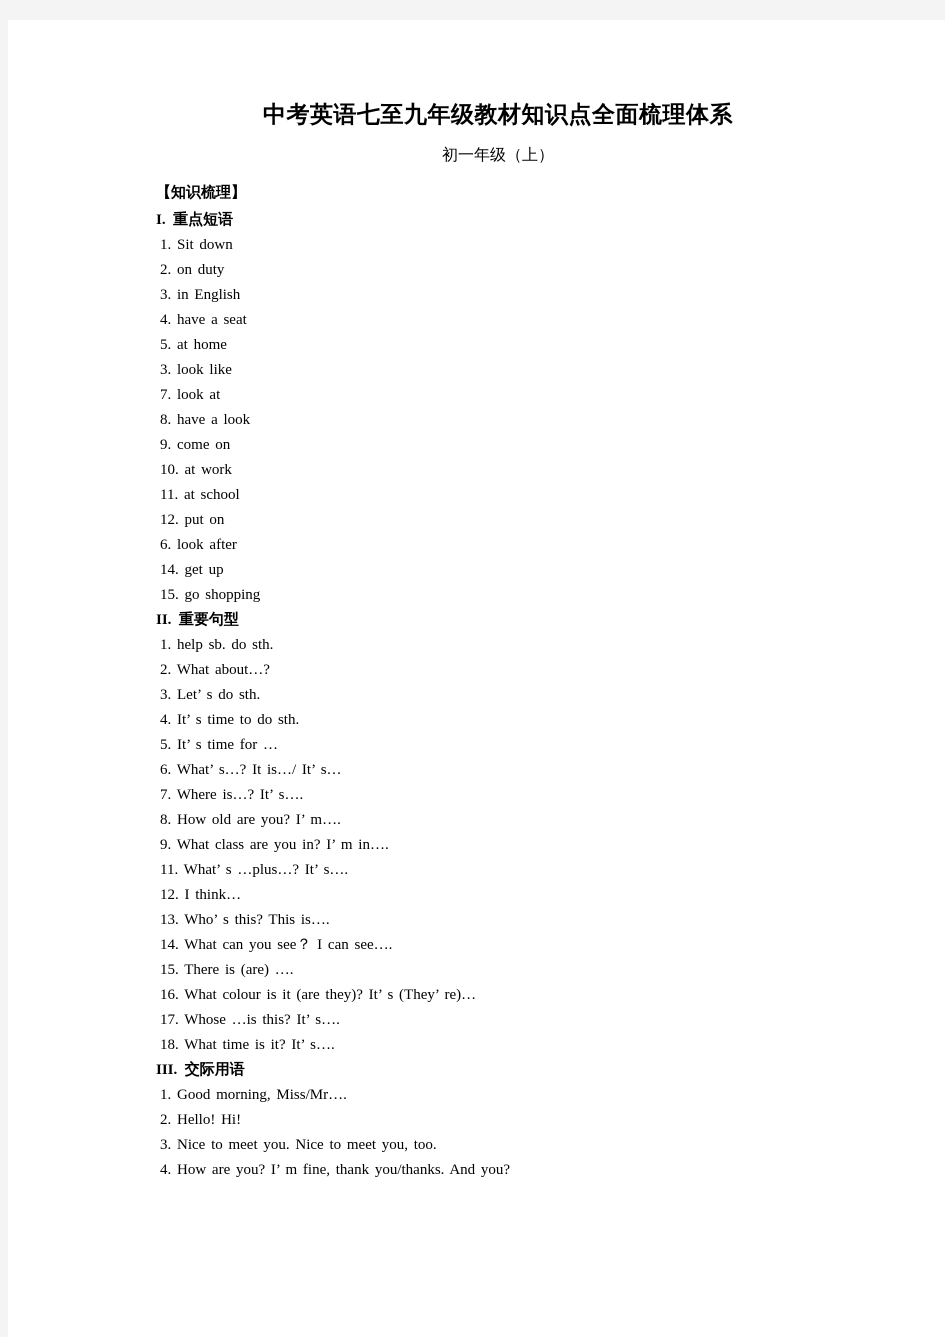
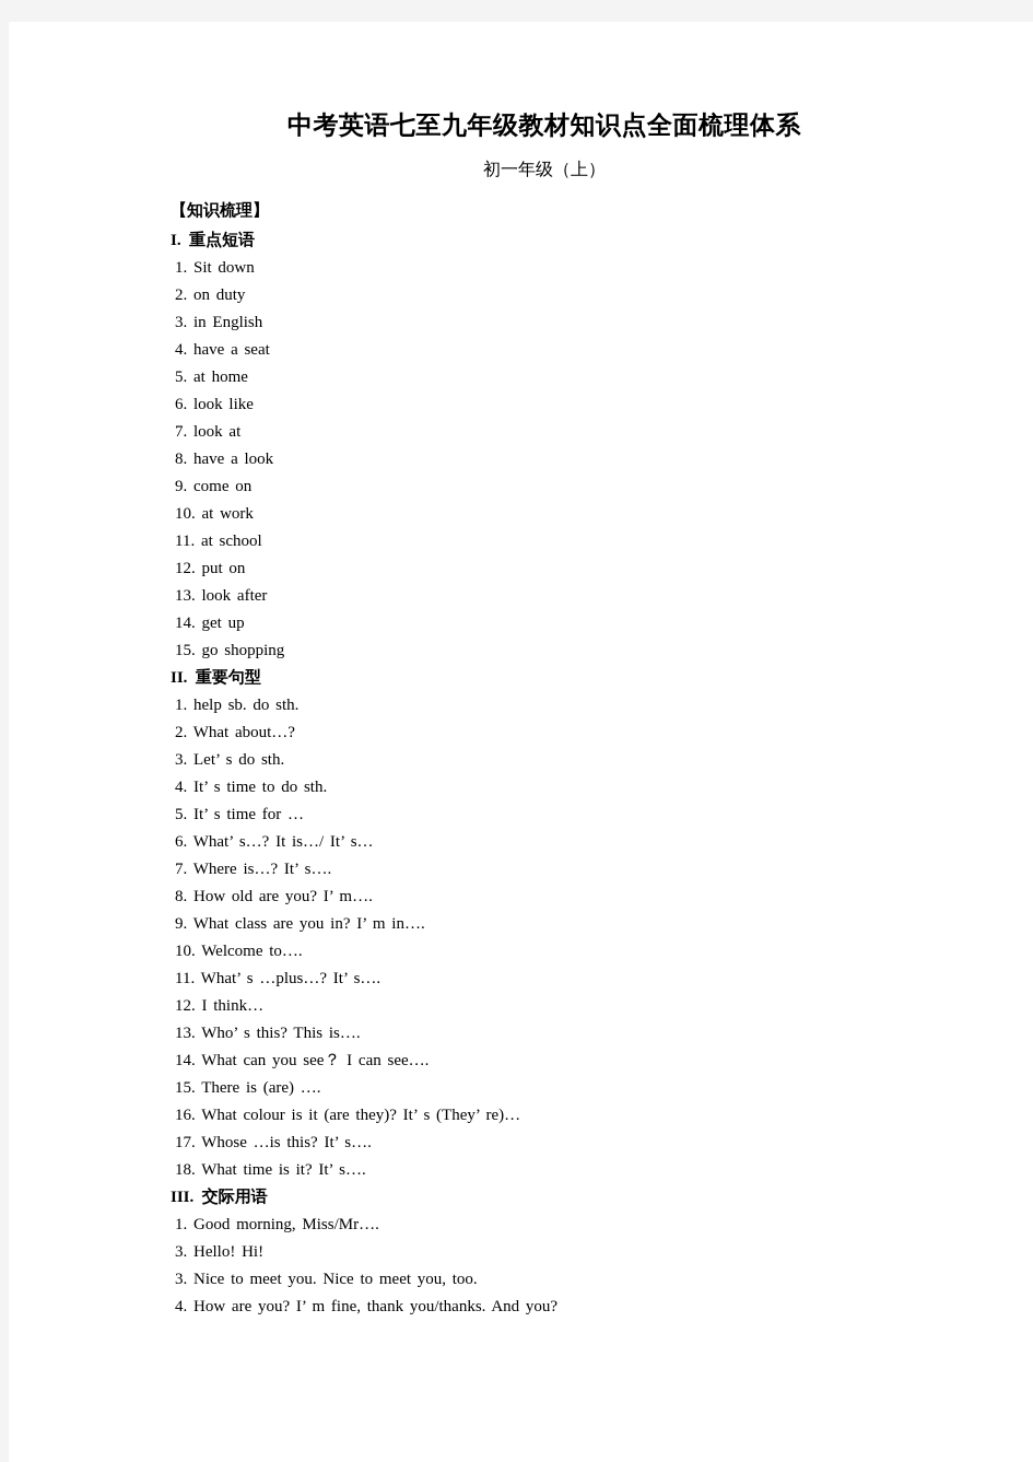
  中考英语七至九年级教材知识点全面梳理体系
  初一年级（上）
  【知识梳理】
  I. 重点短语
  1. Sit down
  2. on duty
  3. in English
  4. have a seat
  5. at home
- 3. look like
+ 6. look like
  7. look at
  8. have a look
  9. come on
  10. at work
  11. at school
  12. put on
- 6. look after
+ 13. look after
  14. get up
  15. go shopping
  II. 重要句型
  1. help sb. do sth.
  2. What about…?
  3. Let’ s do sth.
  4. It’ s time to do sth.
  5. It’ s time for …
  6. What’ s…? It is…/ It’ s…
  7. Where is…? It’ s….
  8. How old are you? I’ m….
  9. What class are you in? I’ m in….
+ 10. Welcome to….
  11. What’ s …plus…? It’ s….
  12. I think…
  13. Who’ s this? This is….
  14. What can you see？ I can see….
  15. There is (are) ….
  16. What colour is it (are they)? It’ s (They’ re)…
  17. Whose …is this? It’ s….
  18. What time is it? It’ s….
  III. 交际用语
  1. Good morning, Miss/Mr….
- 2. Hello! Hi!
+ 3. Hello! Hi!
  3. Nice to meet you. Nice to meet you, too.
  4. How are you? I’ m fine, thank you/thanks. And you?
